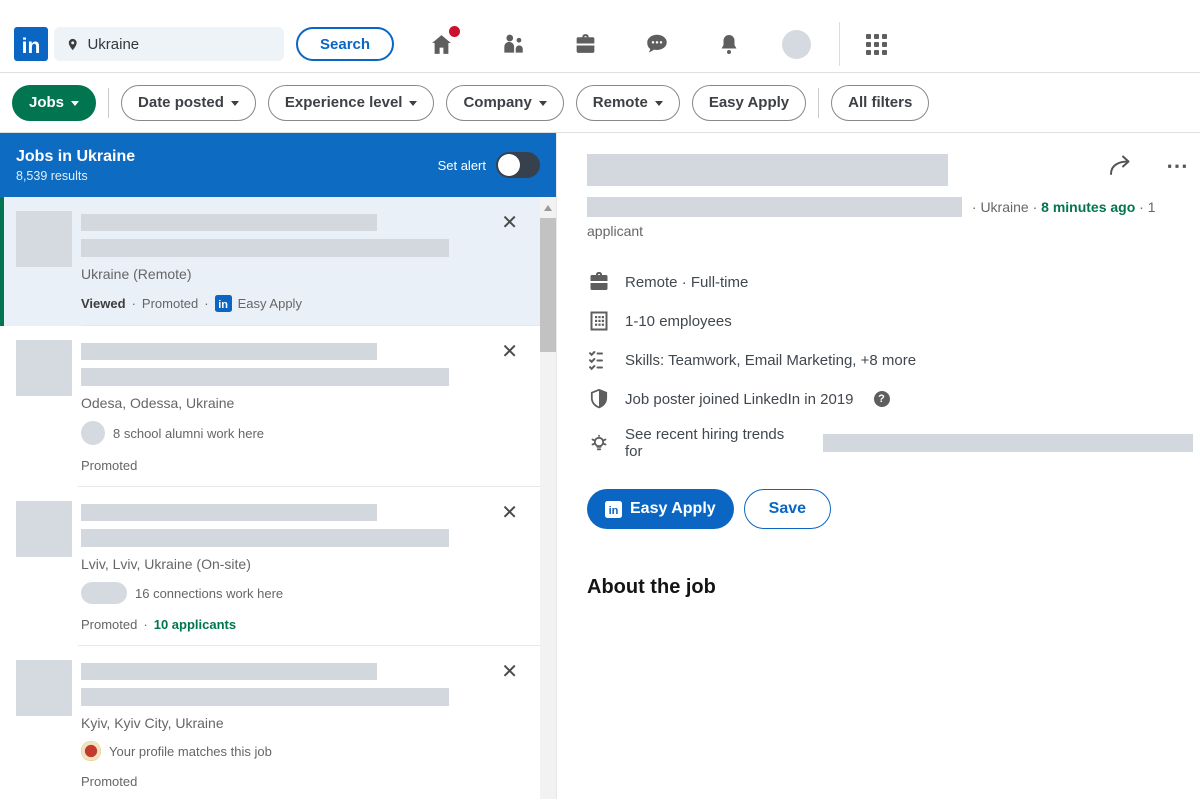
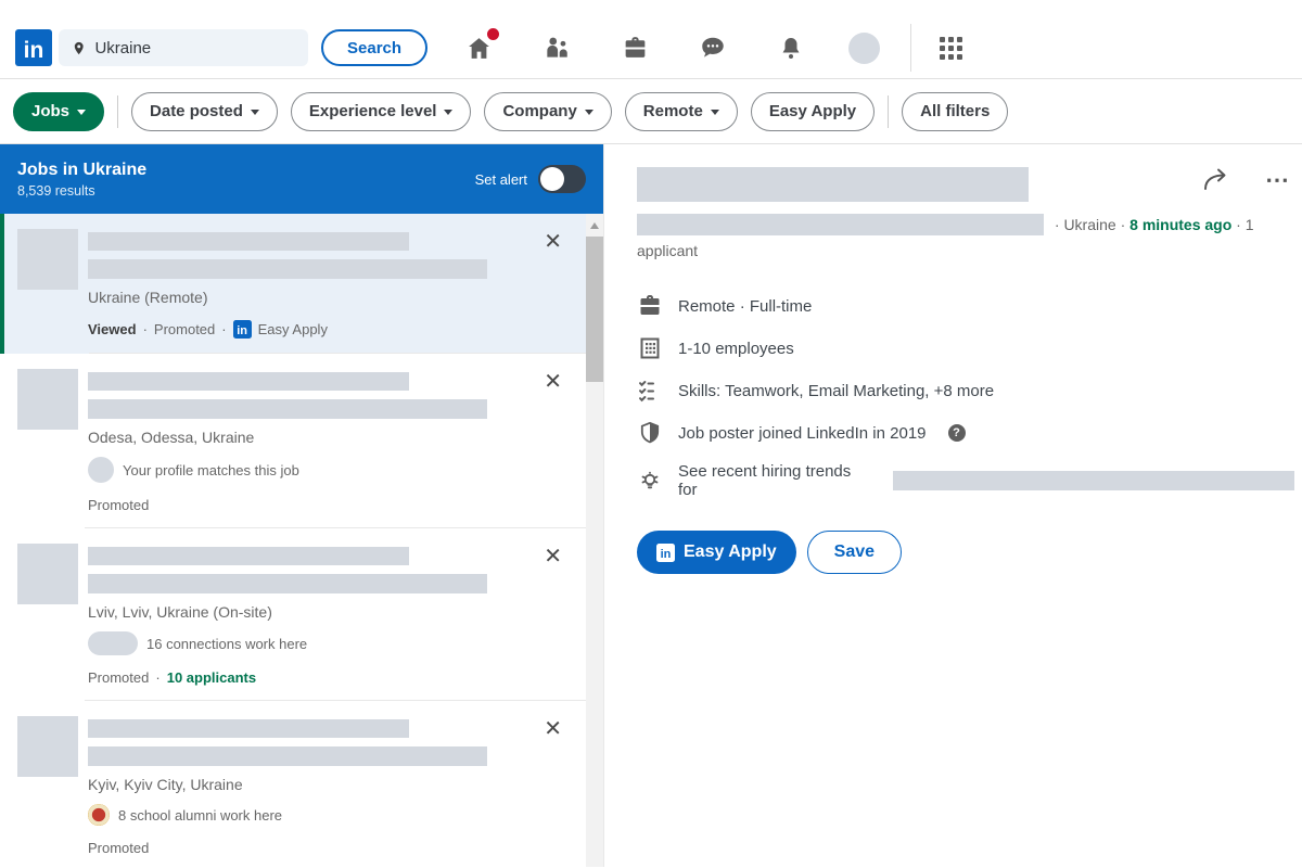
  in
  Ukraine
  Search
  Jobs
  Date posted
  Experience level
  Company
  Remote
  Easy Apply
  All filters
  Jobs in Ukraine
  8,539 results
  Set alert
  Ukraine (Remote)
  Viewed
  ·
  Promoted
  ·
  in
  Easy Apply
  ✕
  Odesa, Odessa, Ukraine
- 8 school alumni work here
+ Your profile matches this job
  Promoted
  ✕
  Lviv, Lviv, Ukraine (On-site)
  16 connections work here
  Promoted
  ·
  10 applicants
  ✕
  Kyiv, Kyiv City, Ukraine
- Your profile matches this job
+ 8 school alumni work here
  Promoted
  ✕
  ⋯
  · Ukraine · 8 minutes ago · 1 applicant
  Remote · Full-time
  1-10 employees
  Skills: Teamwork, Email Marketing, +8 more
  Job poster joined LinkedIn in 2019
  ?
  See recent hiring trends for
  in
  Easy Apply
  Save
- About the job
